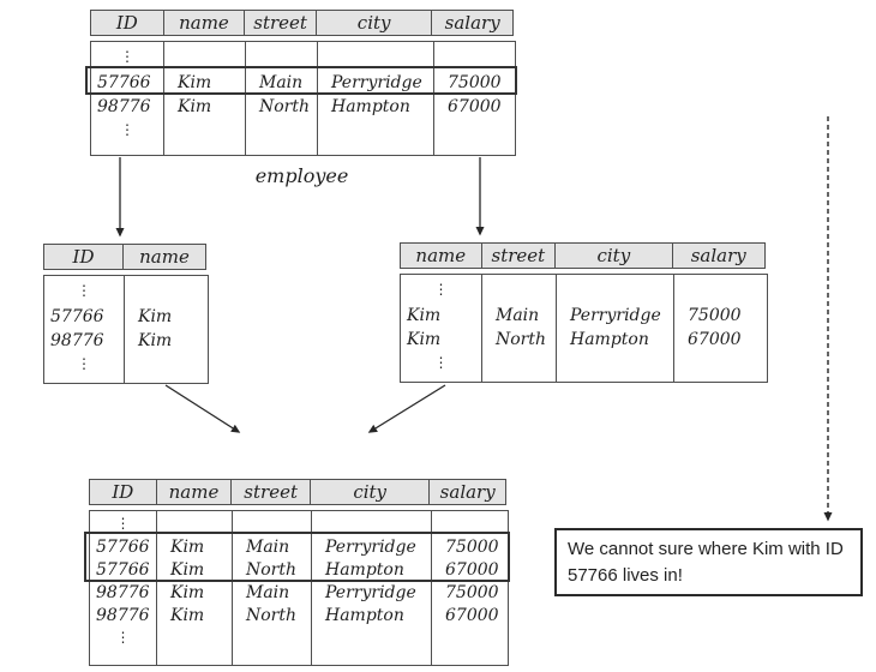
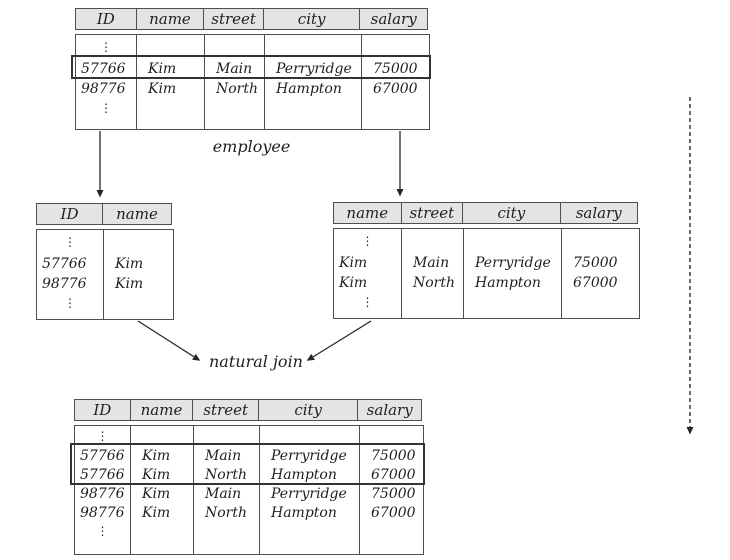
  ID
  name
  street
  city
  salary
  ⋮
  57766
  Kim
  Main
  Perryridge
  75000
  98776
  Kim
  North
  Hampton
  67000
  ⋮
  employee
  ID
  name
  ⋮
  57766
  Kim
  98776
  Kim
  ⋮
  name
  street
  city
  salary
  ⋮
  Kim
  Main
  Perryridge
  75000
  Kim
  North
  Hampton
  67000
  ⋮
+ natural join
  ID
  name
  street
  city
  salary
  ⋮
  57766
  Kim
  Main
  Perryridge
  75000
  57766
  Kim
  North
  Hampton
  67000
  98776
  Kim
  Main
  Perryridge
  75000
  98776
  Kim
  North
  Hampton
  67000
  ⋮
- We cannot sure where Kim with ID 57766 lives in!
